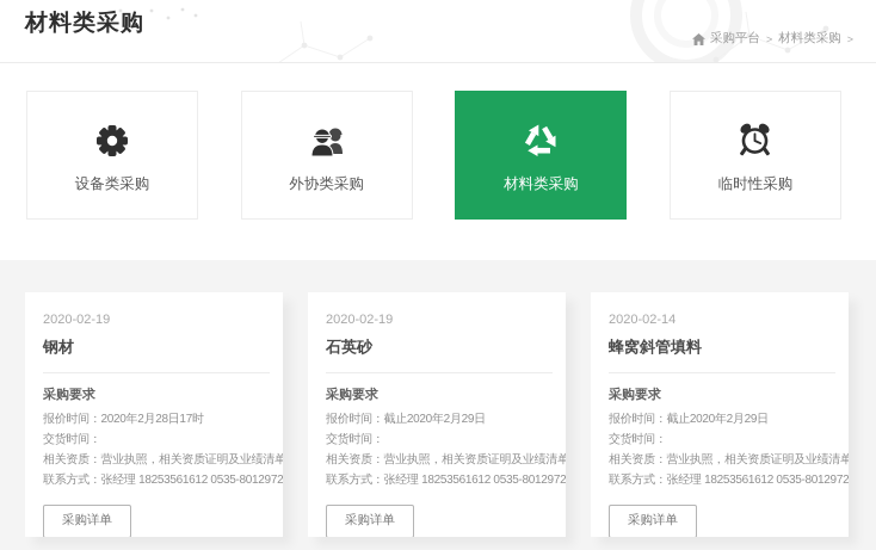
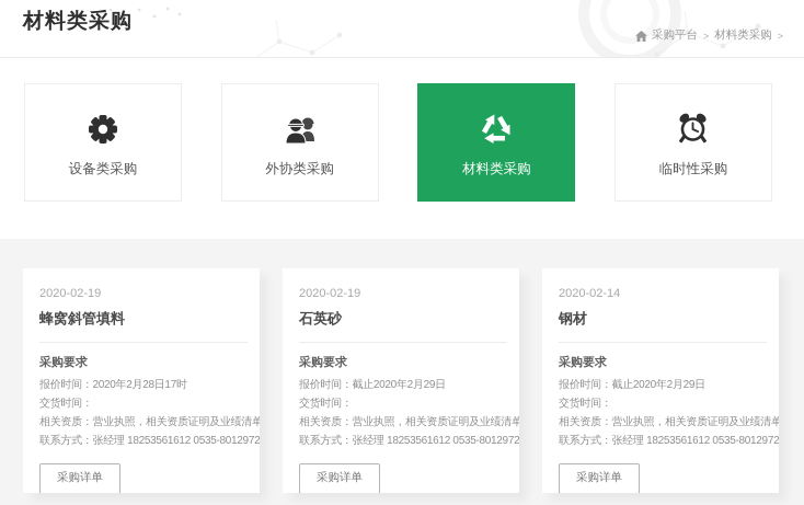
  材料类采购
  采购平台
  >
  材料类采购
  >
  设备类采购
  外协类采购
  材料类采购
  临时性采购
  2020-02-19
- 钢材
+ 蜂窝斜管填料
  采购要求
  报价时间：2020年2月28日17时
  交货时间：
  相关资质：营业执照，相关资质证明及业绩清单
  联系方式：张经理 18253561612 0535-8012972
  采购详单
  2020-02-19
  石英砂
  采购要求
  报价时间：截止2020年2月29日
  交货时间：
  相关资质：营业执照，相关资质证明及业绩清单
  联系方式：张经理 18253561612 0535-8012972
  采购详单
  2020-02-14
- 蜂窝斜管填料
+ 钢材
  采购要求
  报价时间：截止2020年2月29日
  交货时间：
  相关资质：营业执照，相关资质证明及业绩清单
  联系方式：张经理 18253561612 0535-8012972
  采购详单
